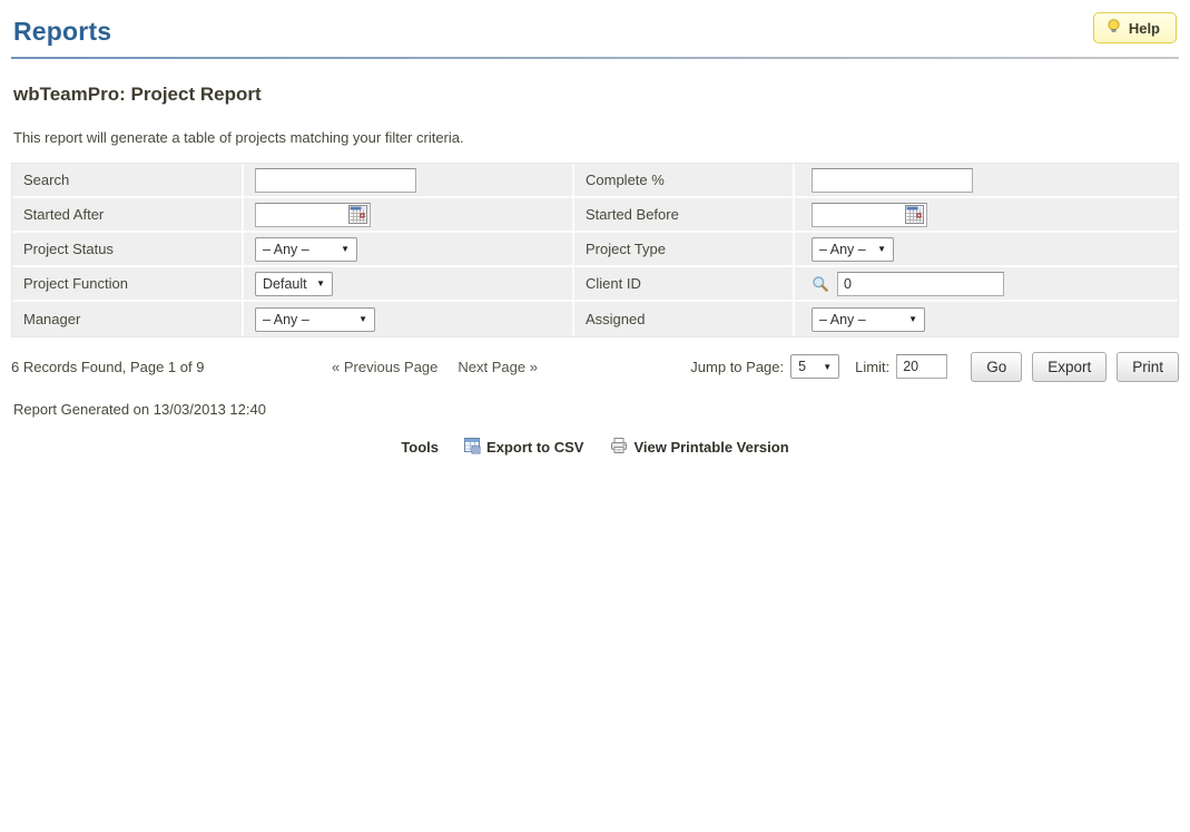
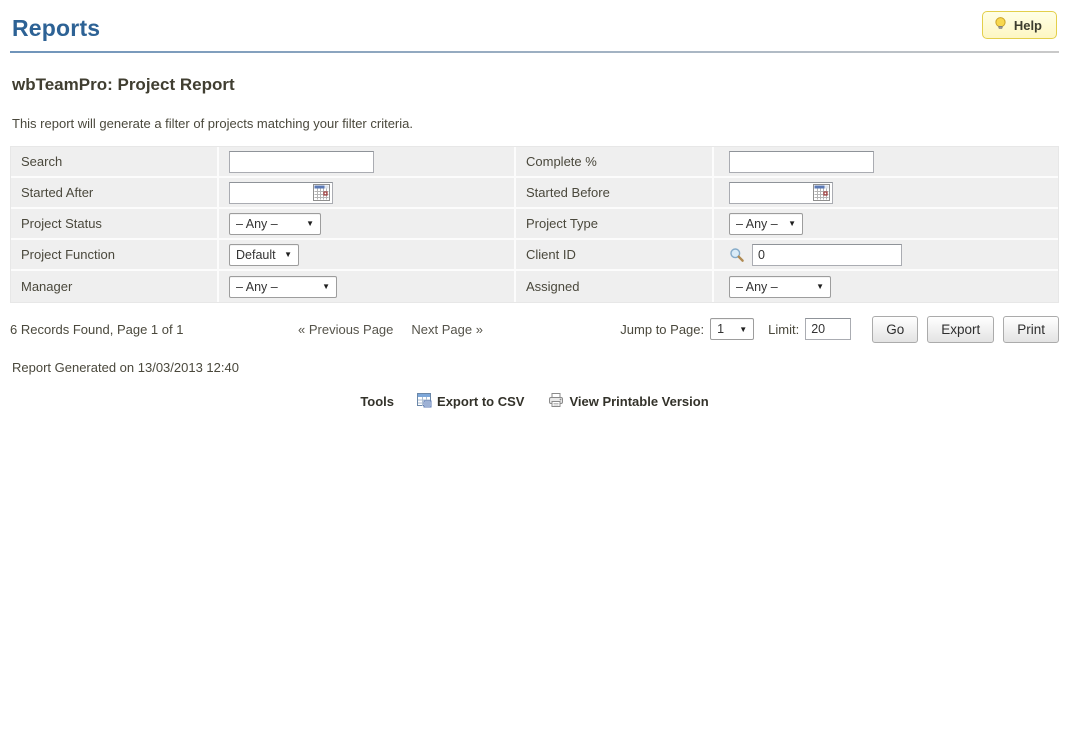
  Reports
  Help
  wbTeamPro: Project Report
- This report will generate a table of projects matching your filter criteria.
+ This report will generate a filter of projects matching your filter criteria.
  Search
  Complete %
  Started After
  Started Before
  Project Status
  – Any –
  ▼
  Project Type
  – Any –
  ▼
  Project Function
  Default
  ▼
  Client ID
  0
  Manager
  – Any –
  ▼
  Assigned
  – Any –
  ▼
- 6 Records Found, Page 1 of 9
+ 6 Records Found, Page 1 of 1
  « Previous Page
  Next Page »
  Jump to Page:
- 5
+ 1
  ▼
  Limit:
  20
  Go
  Export
  Print
  Report Generated on 13/03/2013 12:40
  Tools
  Export to CSV
  View Printable Version
